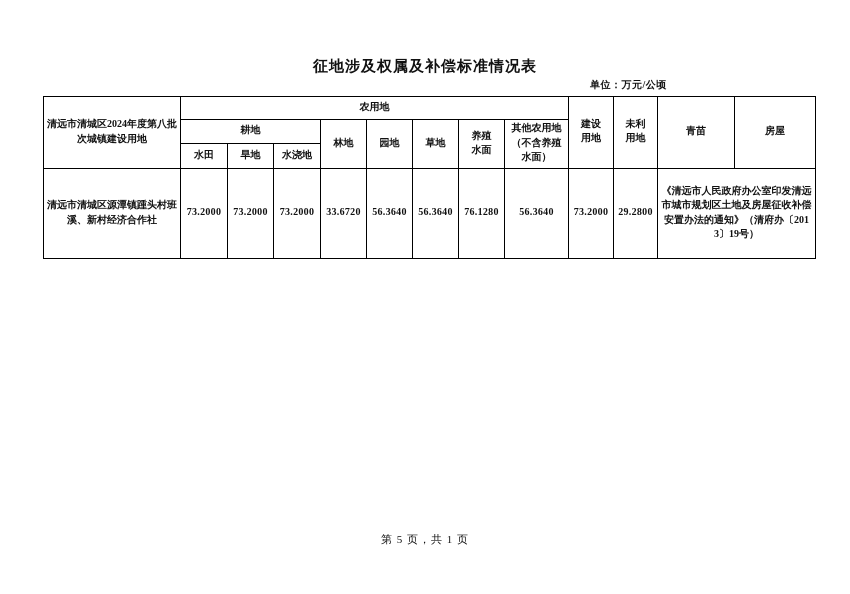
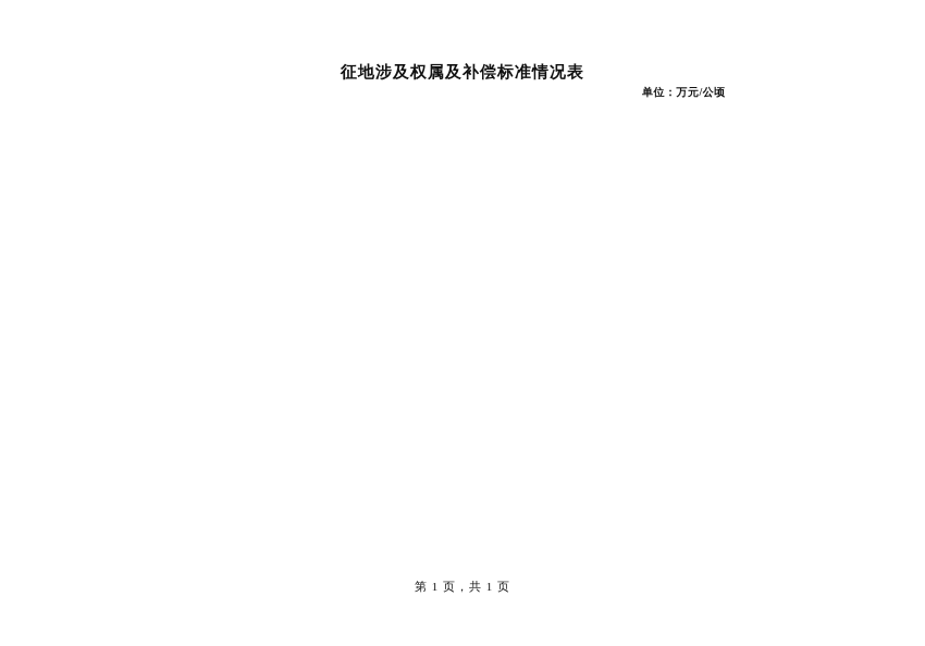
  征地涉及权属及补偿标准情况表
  单位：万元/公顷
- 清远市清城区2024年度第八批次城镇建设用地	农用地	建设用地	未利用地	青苗	房屋
- 耕地	林地	园地	草地	养殖水面	其他农用地（不含养殖水面）
- 水田	旱地	水浇地
- 清远市清城区源潭镇踵头村班溪、新村经济合作社	73.2000	73.2000	73.2000	33.6720	56.3640	56.3640	76.1280	56.3640	73.2000	29.2800	《清远市人民政府办公室印发清远市城市规划区土地及房屋征收补偿安置办法的通知》（清府办〔2013〕19号）
- 第 5 页，共 1 页
+ 第 1 页，共 1 页
